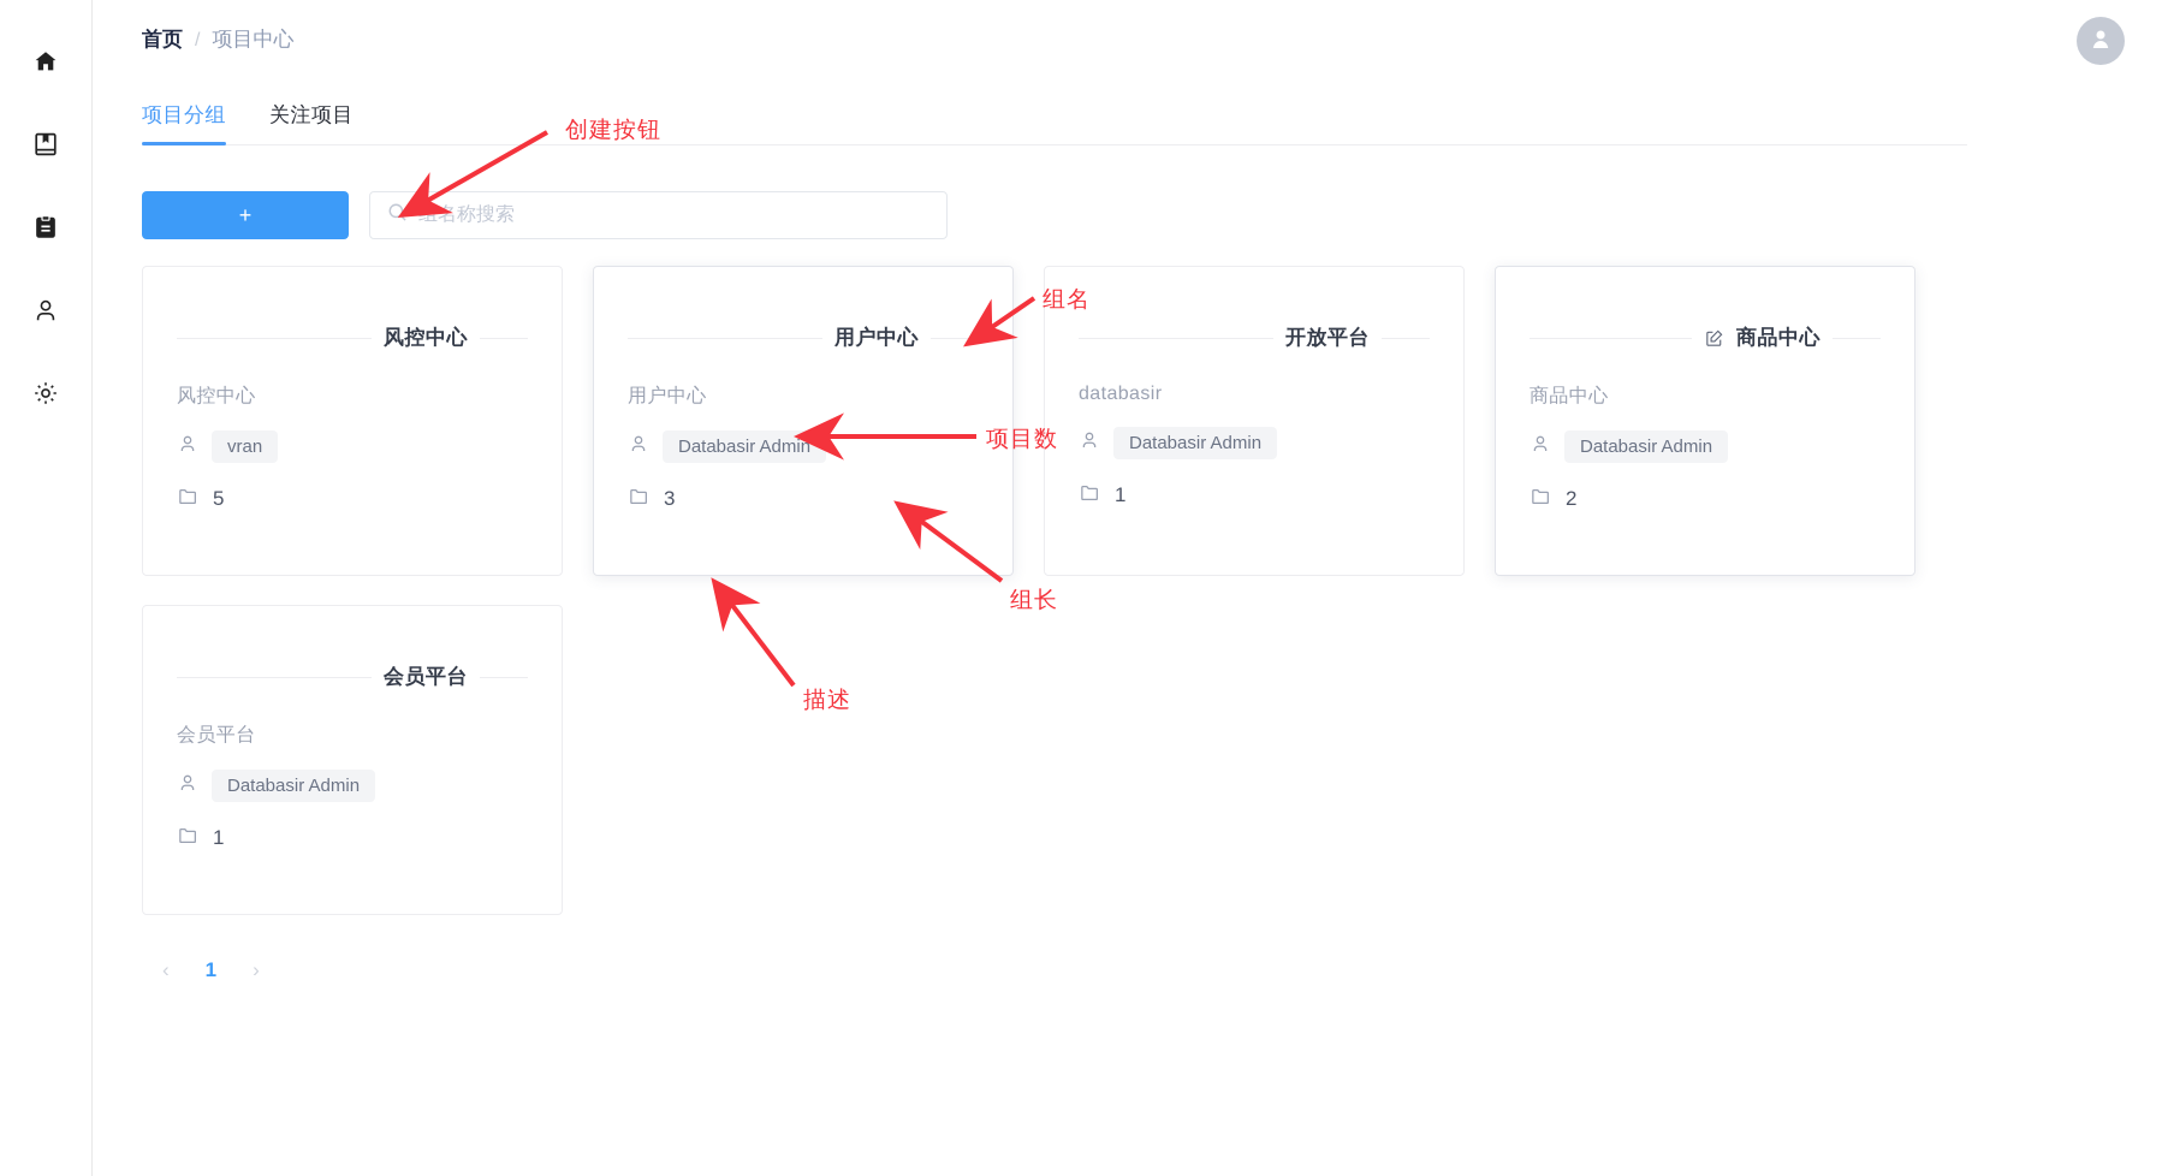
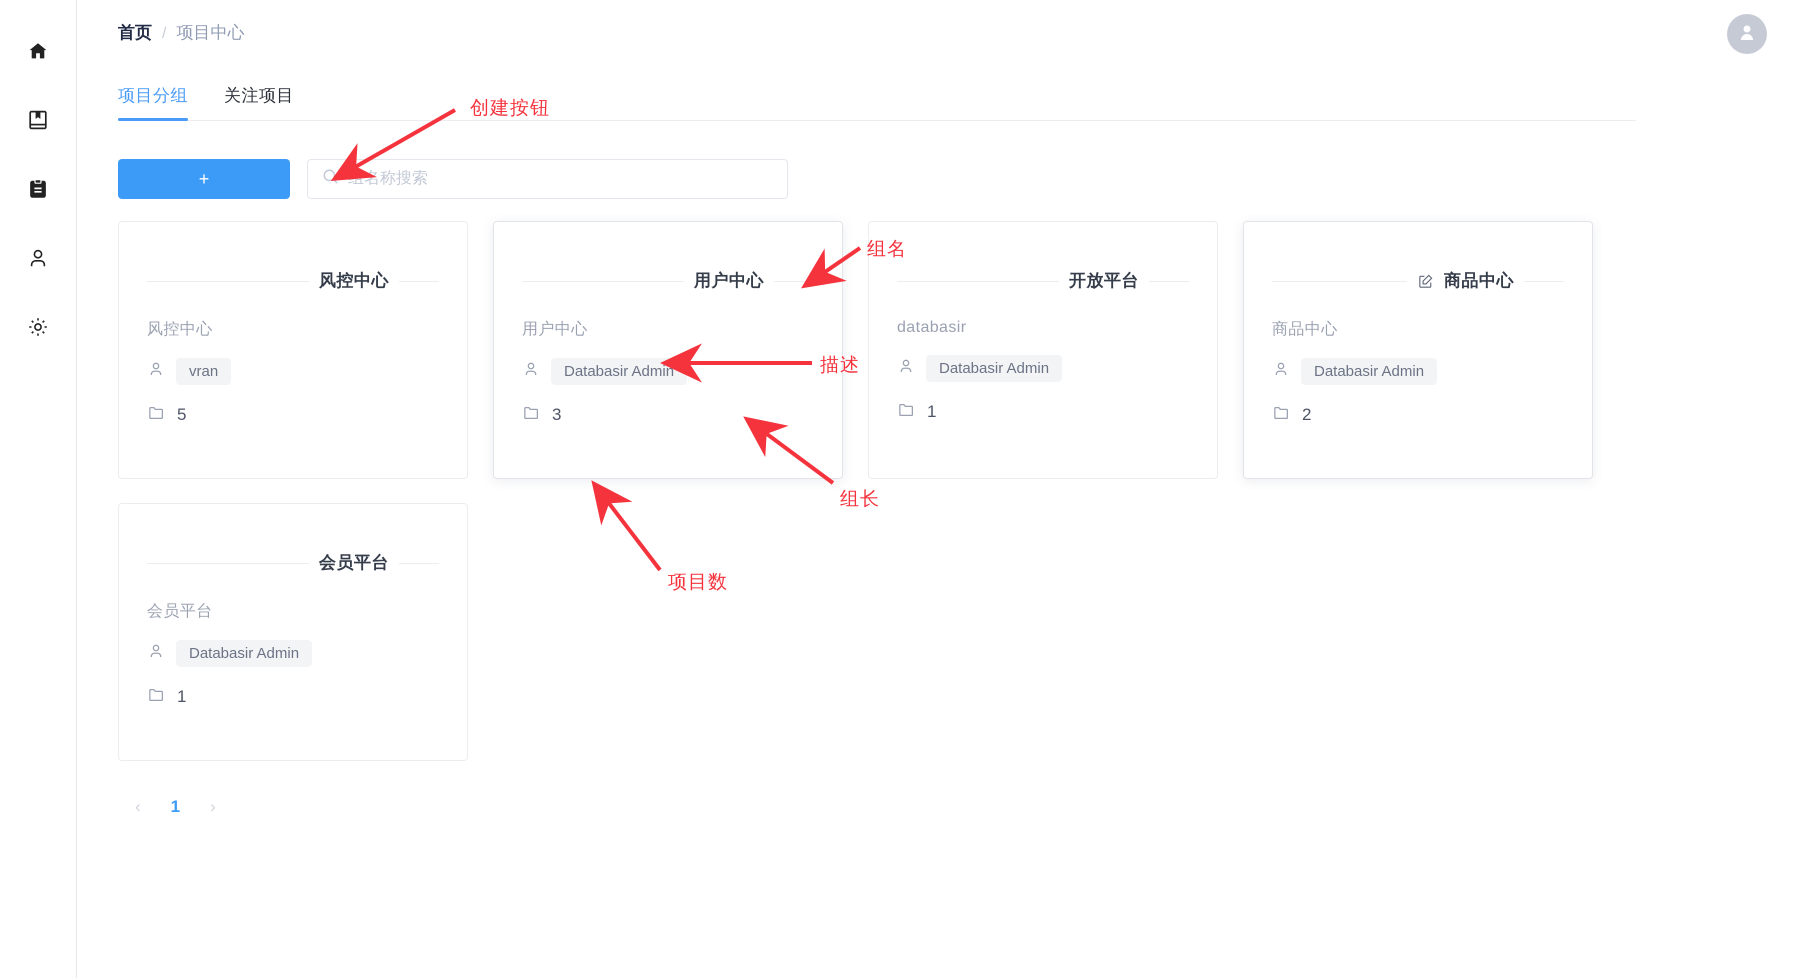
  首页
  /
  项目中心
  项目分组
  关注项目
  +
  组名称搜索
  风控中心
  风控中心
  vran
  5
  用户中心
  用户中心
  Databasir Admin
  3
  开放平台
  databasir
  Databasir Admin
  1
  商品中心
  商品中心
  Databasir Admin
  2
  会员平台
  会员平台
  Databasir Admin
  1
  ‹
  1
  ›
  创建按钮
  组名
- 项目数
+ 描述
  组长
- 描述
+ 项目数
